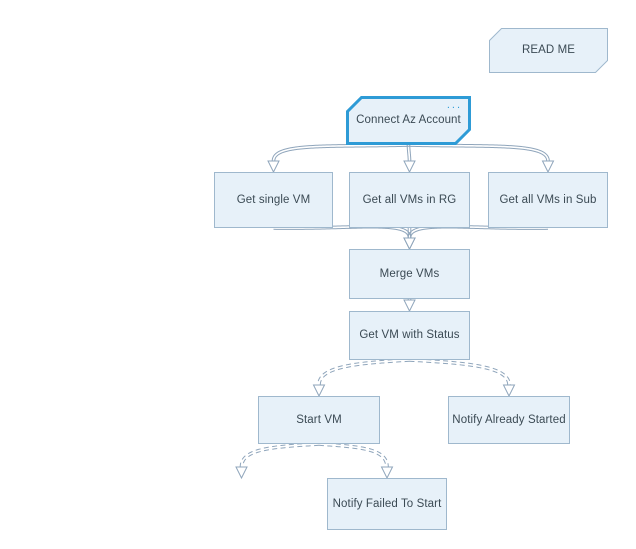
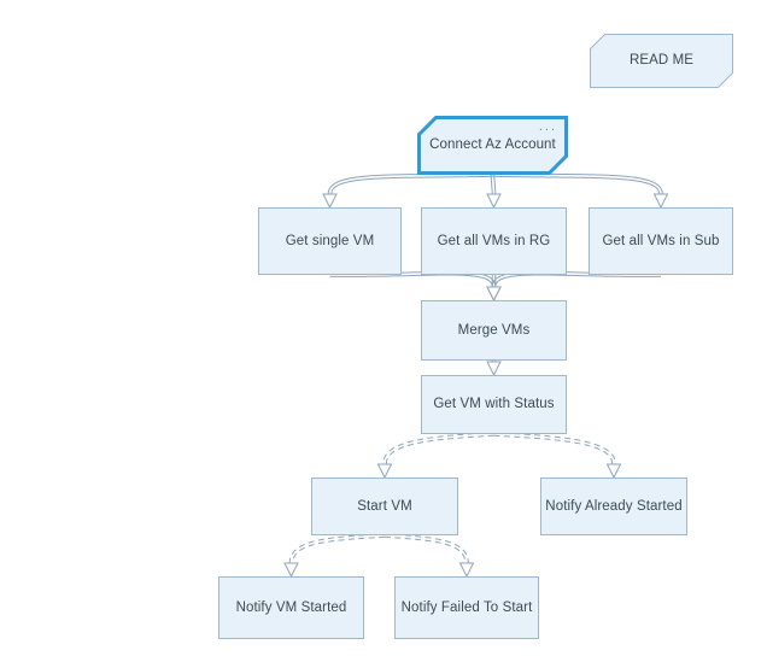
  READ ME
  Connect Az Account
  ...
  Get single VM
  Get all VMs in RG
  Get all VMs in Sub
  Merge VMs
  Get VM with Status
  Start VM
  Notify Already Started
+ Notify VM Started
  Notify Failed To Start
